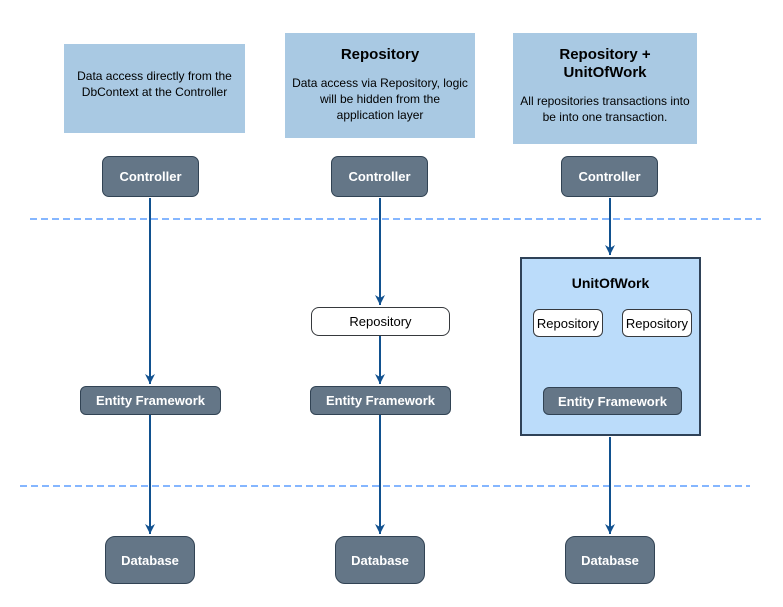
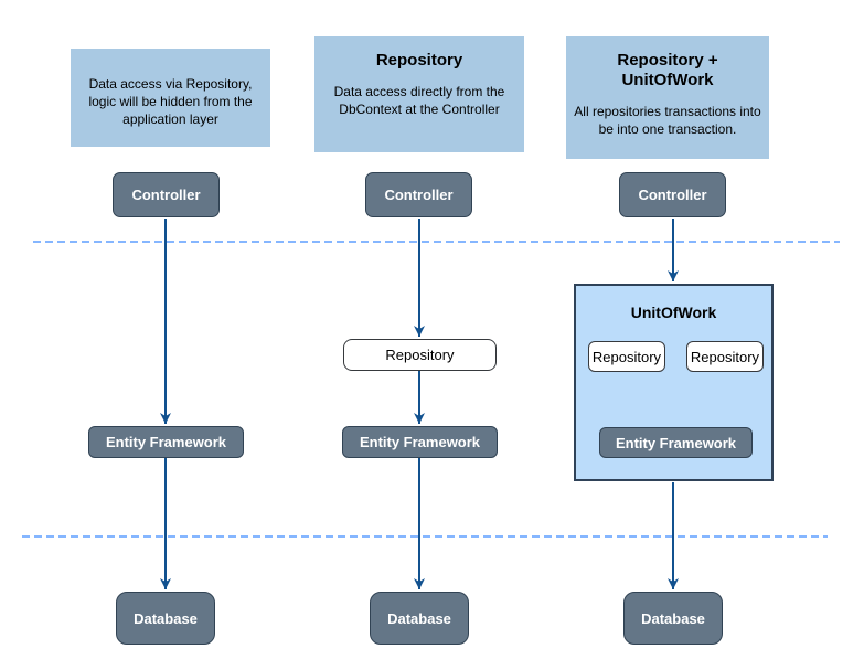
- Data access directly from the DbContext at the Controller
+ Data access via Repository, logic will be hidden from the application layer
  Repository
- Data access via Repository, logic will be hidden from the application layer
+ Data access directly from the DbContext at the Controller
  Repository + UnitOfWork
  All repositories transactions into be into one transaction.
  Controller
  Entity Framework
  Database
  Controller
  Repository
  Entity Framework
  Database
  Controller
  UnitOfWork
  Repository
  Repository
  Entity Framework
  Database
